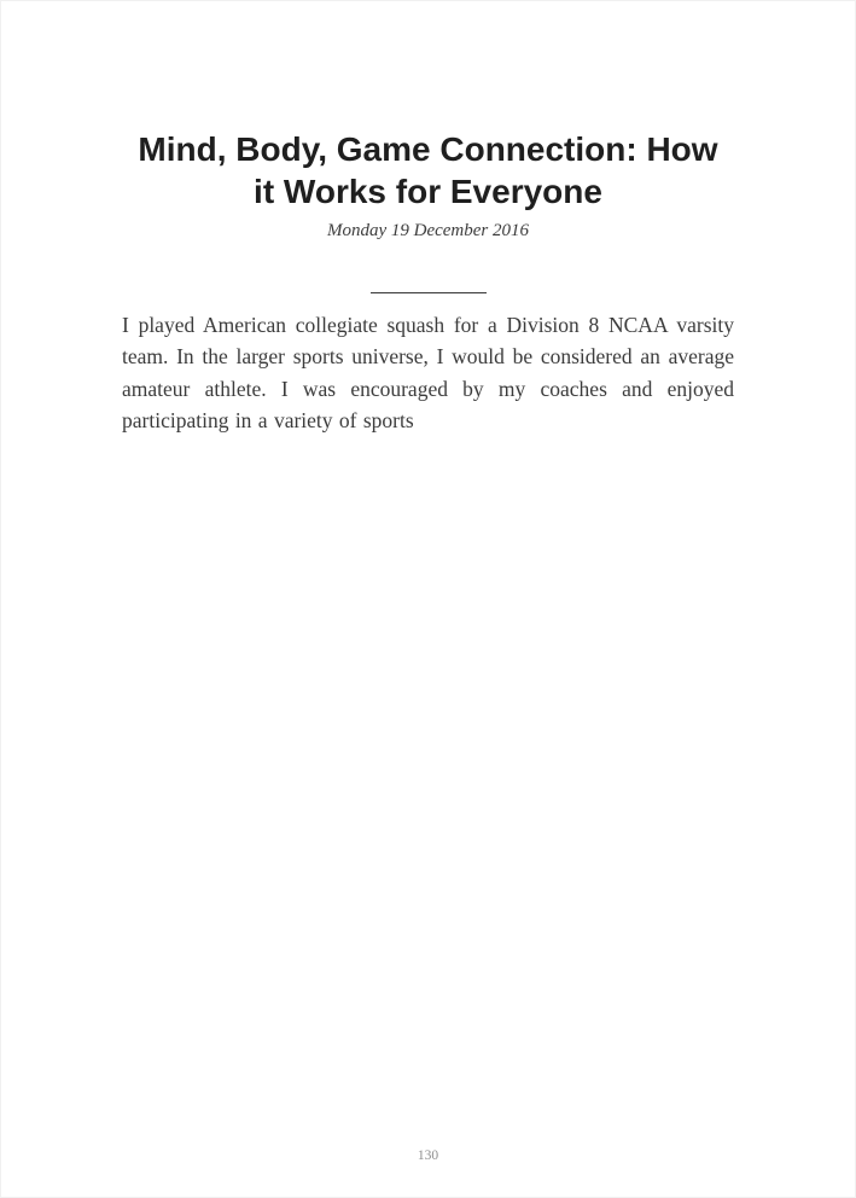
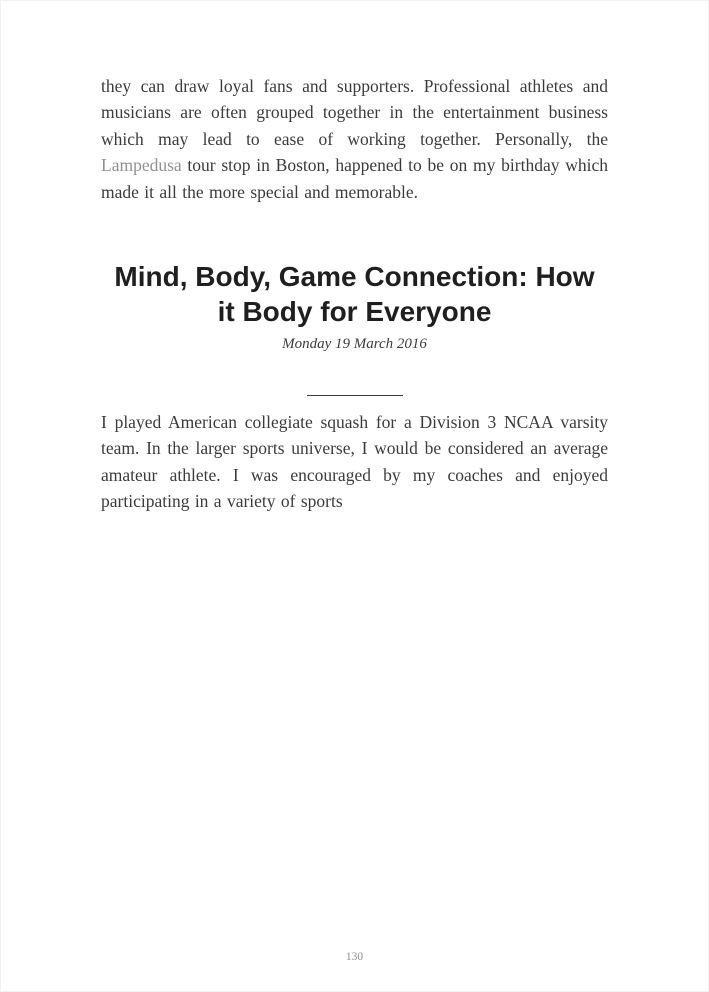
+ they can draw loyal fans and supporters. Professional athletes and musicians are often grouped together in the entertainment business which may lead to ease of working together. Personally, the Lampedusa tour stop in Boston, happened to be on my birthday which made it all the more special and memorable.
- Mind, Body, Game Connection: How it Works for Everyone
+ Mind, Body, Game Connection: How it Body for Everyone
- Monday 19 December 2016
+ Monday 19 March 2016
- I played American collegiate squash for a Division 8 NCAA varsity team. In the larger sports universe, I would be considered an average amateur athlete. I was encouraged by my coaches and enjoyed participating in a variety of sports
+ I played American collegiate squash for a Division 3 NCAA varsity team. In the larger sports universe, I would be considered an average amateur athlete. I was encouraged by my coaches and enjoyed participating in a variety of sports
  130
